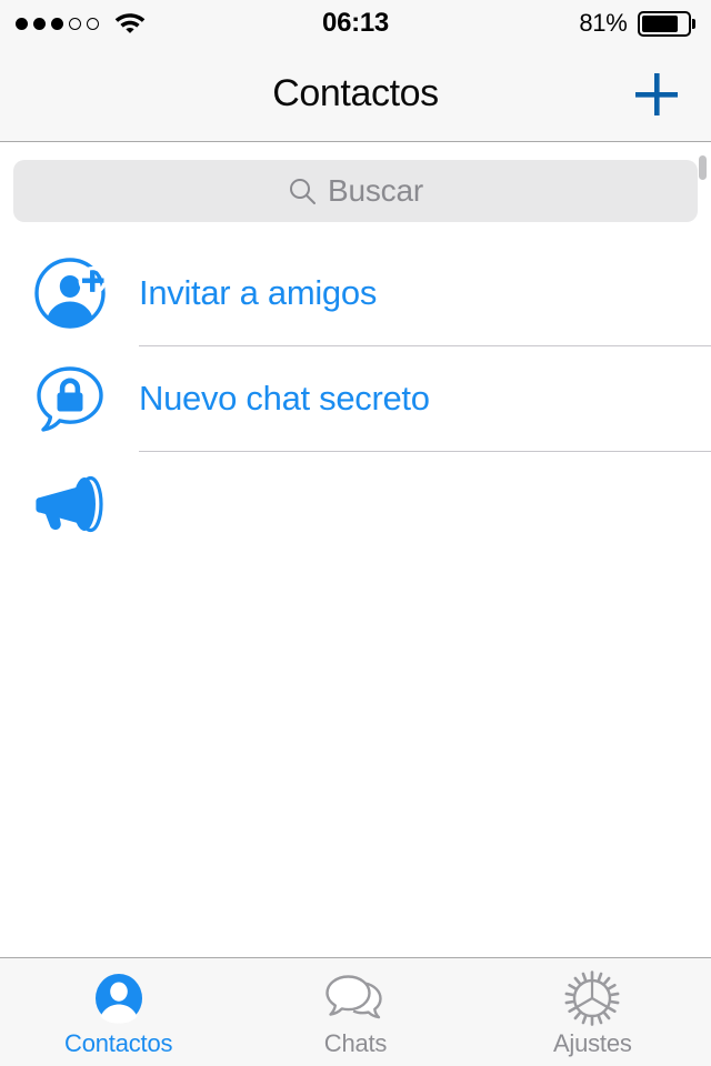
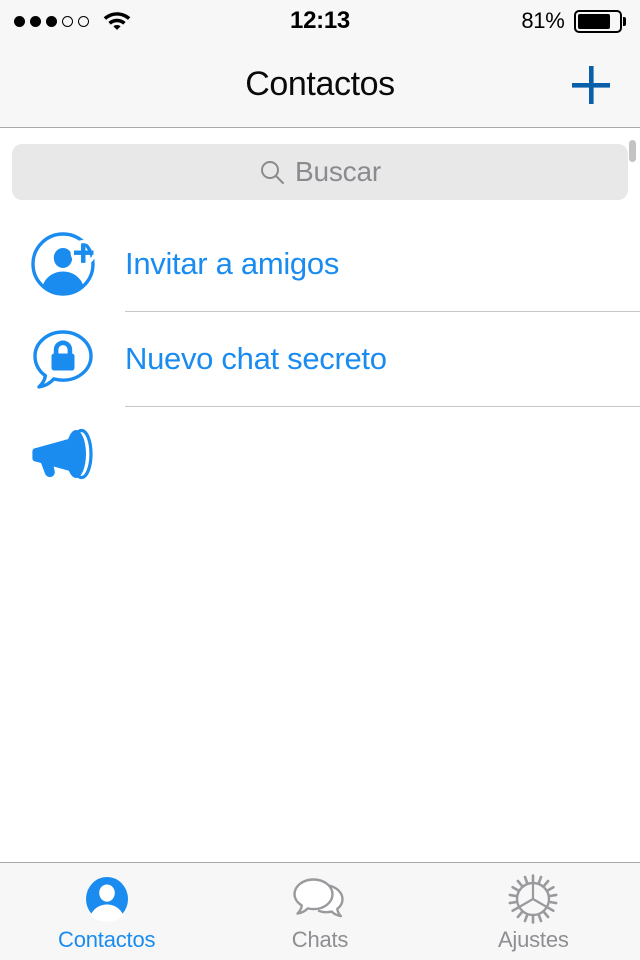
- 06:13
+ 12:13
  81%
  Contactos
  Buscar
  Invitar a amigos
  Nuevo chat secreto
  Contactos
  Chats
  Ajustes
